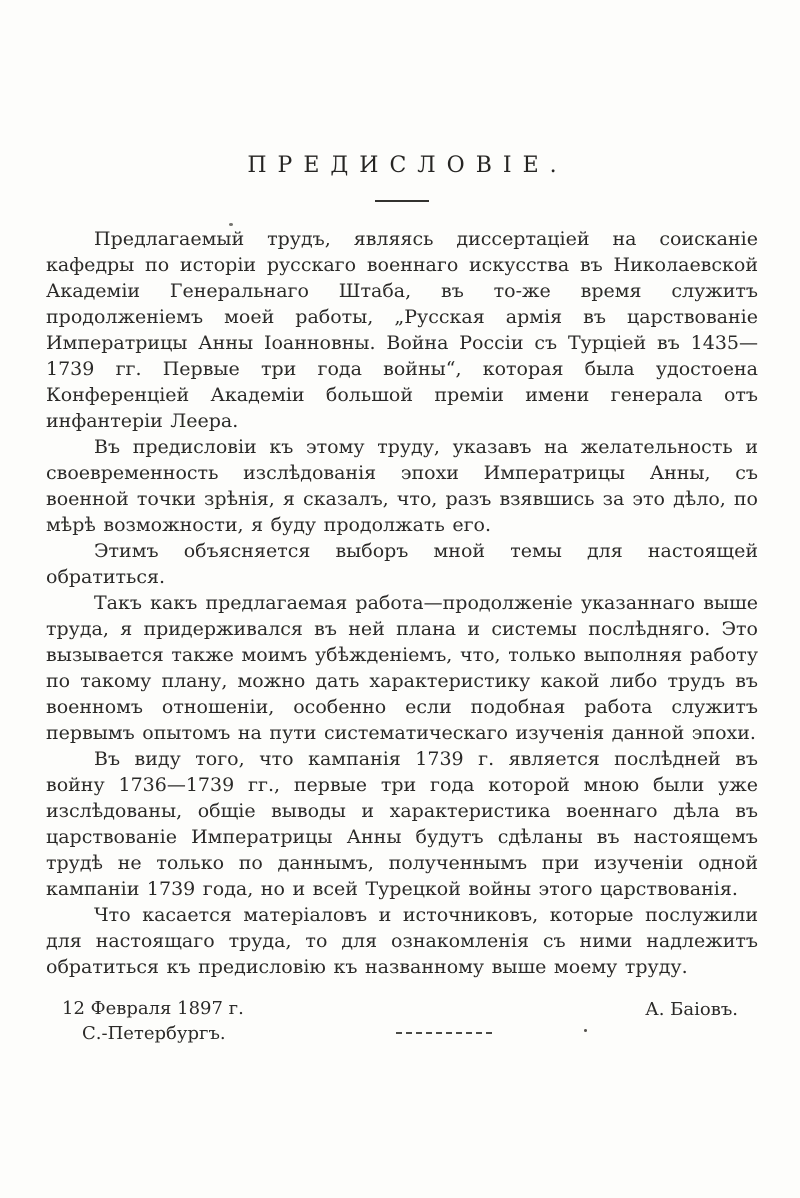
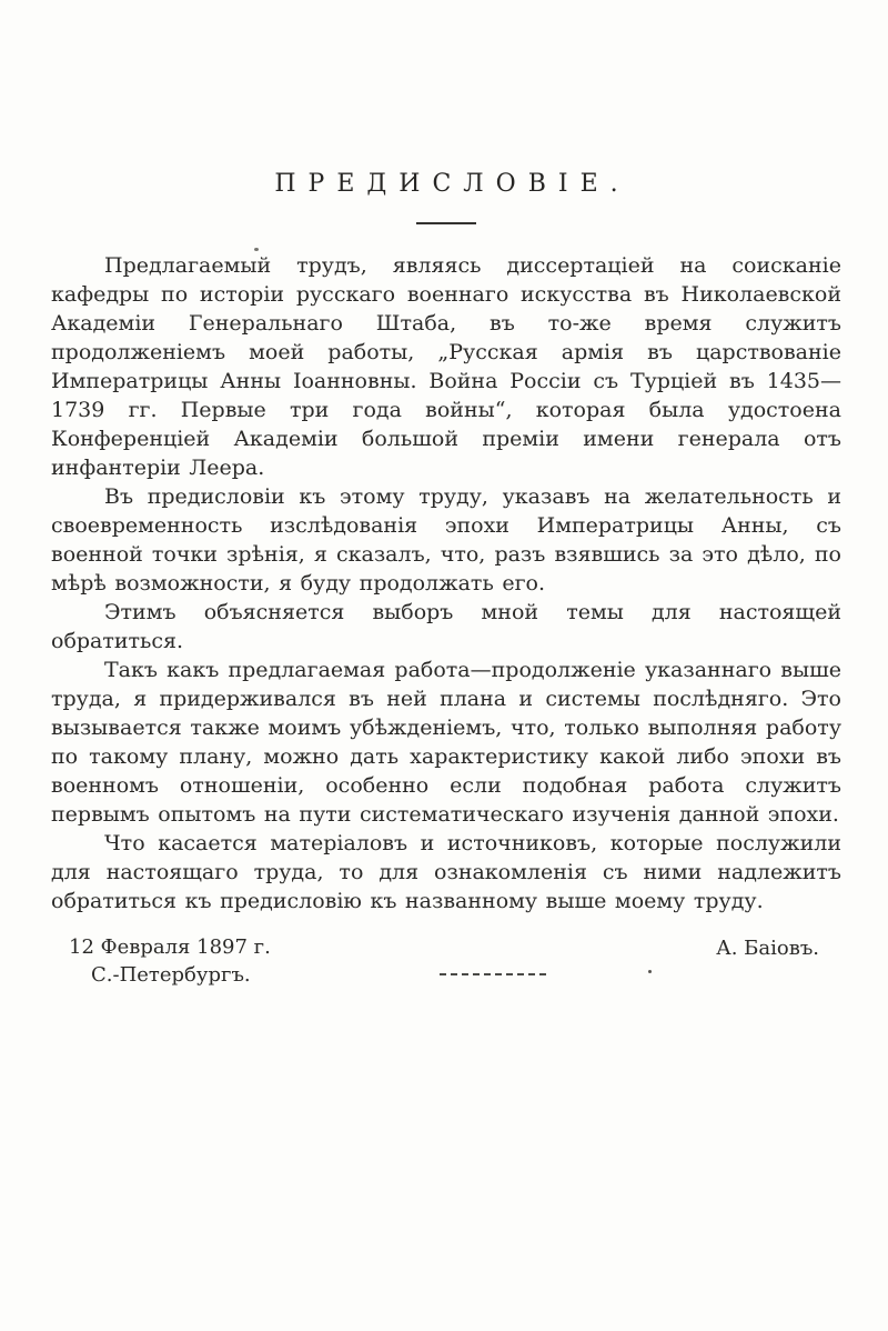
  ПРЕДИСЛОВІЕ.
  Предлагаемый трудъ, являясь диссертаціей на соисканіе кафедры по исторіи русскаго военнаго искусства въ Николаевской Академіи Генеральнаго Штаба, въ то-же время служитъ продолженіемъ моей работы, „Русская армія въ царствованіе Императрицы Анны Іоанновны. Война Россіи съ Турціей въ 1435—1739 гг. Первые три года войны“, которая была удостоена Конференціей Академіи большой преміи имени генерала отъ инфантеріи Леера.
  Въ предисловіи къ этому труду, указавъ на желательность и своевременность изслѣдованія эпохи Императрицы Анны, съ военной точки зрѣнія, я сказалъ, что, разъ взявшись за это дѣло, по мѣрѣ возможности, я буду продолжать его.
  Этимъ объясняется выборъ мной темы для настоящей обратиться.
- Такъ какъ предлагаемая работа—продолженіе указаннаго выше труда, я придерживался въ ней плана и системы послѣдняго. Это вызывается также моимъ убѣжденіемъ, что, только выполняя работу по такому плану, можно дать характеристику какой либо трудъ въ военномъ отношеніи, особенно если подобная работа служитъ первымъ опытомъ на пути систематическаго изученія данной эпохи.
+ Такъ какъ предлагаемая работа—продолженіе указаннаго выше труда, я придерживался въ ней плана и системы послѣдняго. Это вызывается также моимъ убѣжденіемъ, что, только выполняя работу по такому плану, можно дать характеристику какой либо эпохи въ военномъ отношеніи, особенно если подобная работа служитъ первымъ опытомъ на пути систематическаго изученія данной эпохи.
- Въ виду того, что кампанія 1739 г. является послѣдней въ войну 1736—1739 гг., первые три года которой мною были уже изслѣдованы, общіе выводы и характеристика военнаго дѣла въ царствованіе Императрицы Анны будутъ сдѣланы въ настоящемъ трудѣ не только по даннымъ, полученнымъ при изученіи одной кампаніи 1739 года, но и всей Турецкой войны этого царствованія.
  Что касается матеріаловъ и источниковъ, которые послужили для настоящаго труда, то для ознакомленія съ ними надлежитъ обратиться къ предисловію къ названному выше моему труду.
  12 Февраля 1897 г.
  С.-Петербургъ.
  А. Баіовъ.
